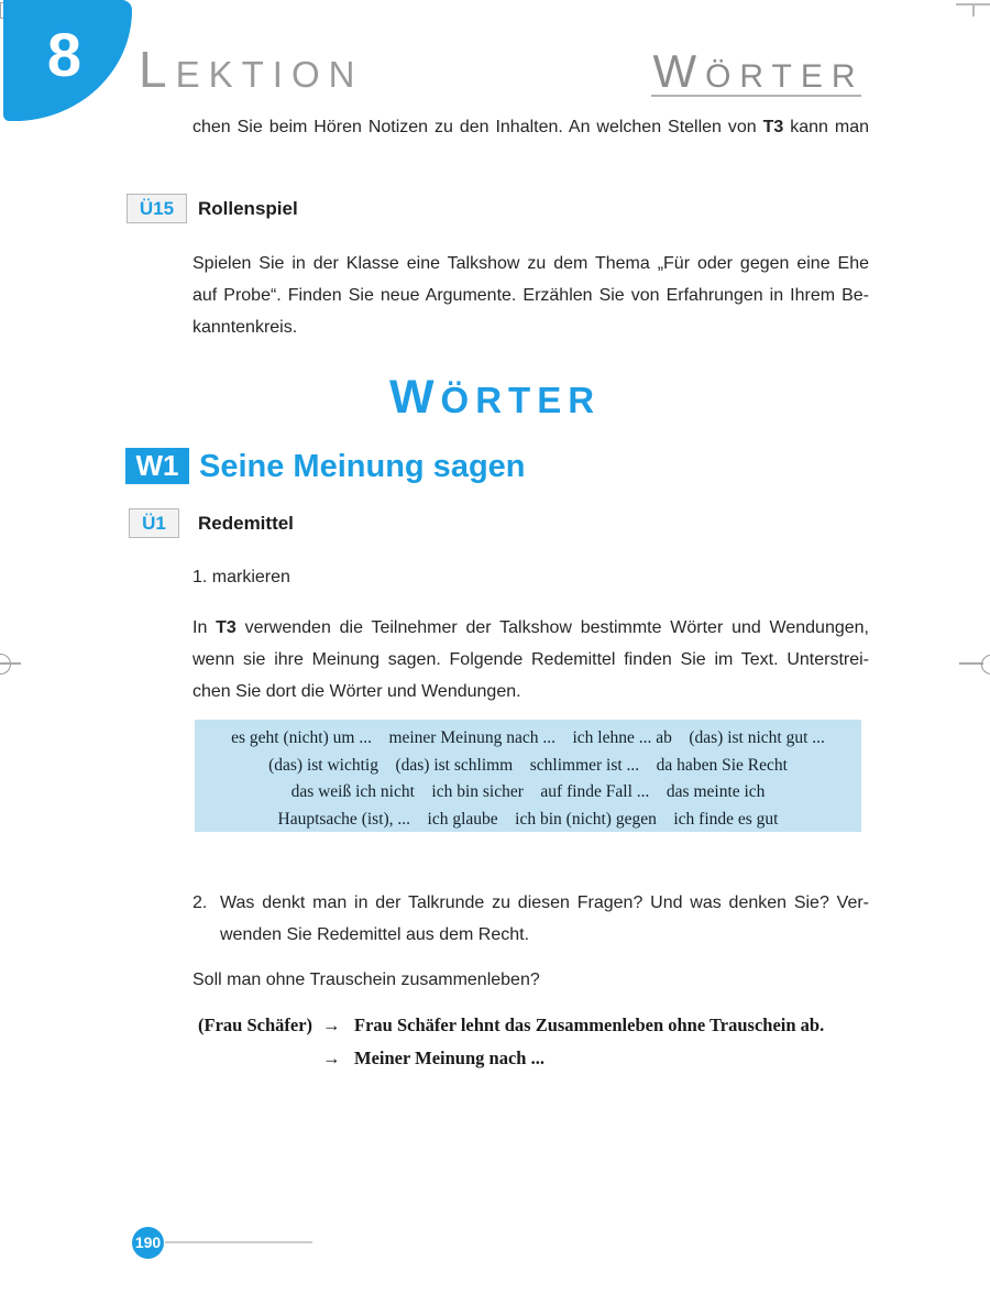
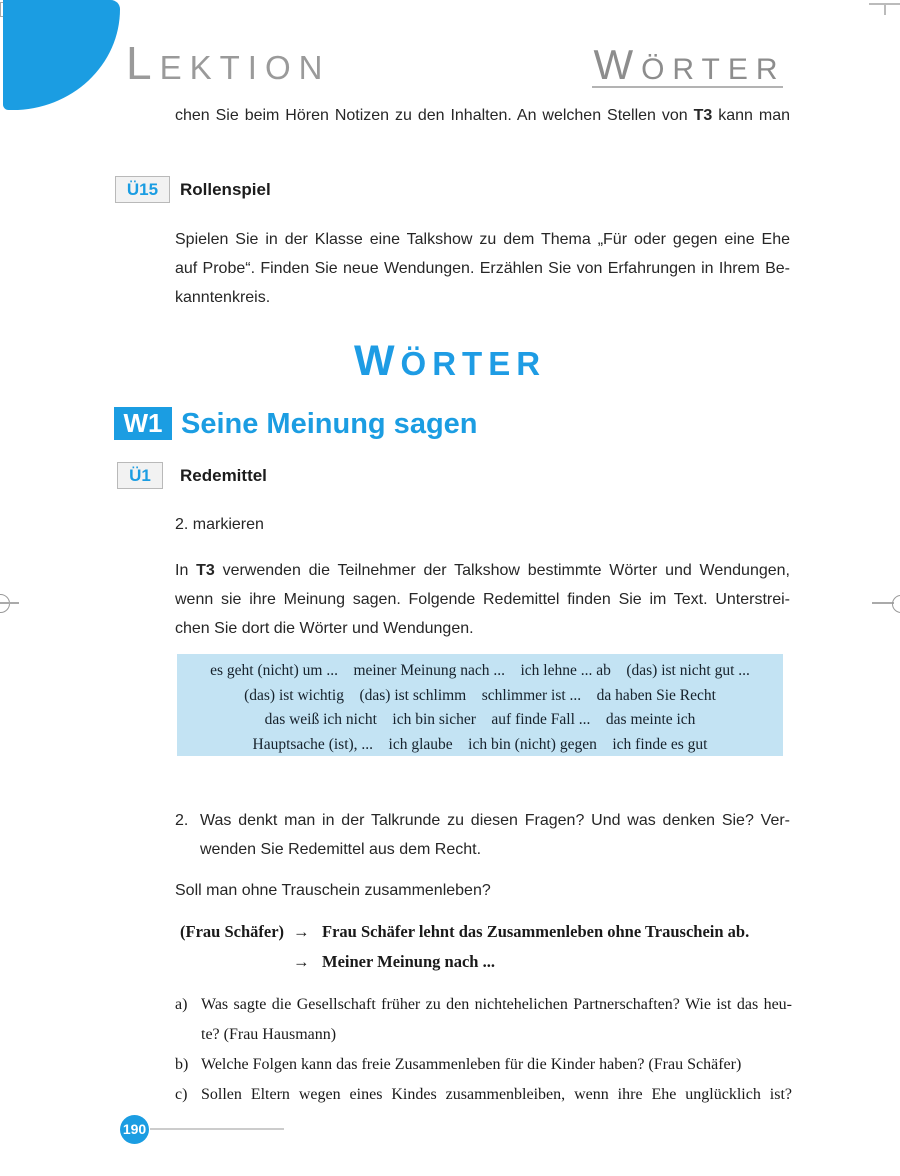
- 8
  LEKTION
  WÖRTER
  chen Sie beim Hören Notizen zu den Inhalten. An welchen Stellen von T3 kann man
  Ü15
  Rollenspiel
  Spielen Sie in der Klasse eine Talkshow zu dem Thema „Für oder gegen eine Ehe
- auf Probe“. Finden Sie neue Argumente. Erzählen Sie von Erfahrungen in Ihrem Be-
+ auf Probe“. Finden Sie neue Wendungen. Erzählen Sie von Erfahrungen in Ihrem Be-
  kanntenkreis.
  WÖRTER
  W1
  Seine Meinung sagen
  Ü1
  Redemittel
- 1. markieren
+ 2. markieren
  In T3 verwenden die Teilnehmer der Talkshow bestimmte Wörter und Wendungen,
  wenn sie ihre Meinung sagen. Folgende Redemittel finden Sie im Text. Unterstrei-
  chen Sie dort die Wörter und Wendungen.
  es geht (nicht) um ... meiner Meinung nach ... ich lehne ... ab (das) ist nicht gut ...
  (das) ist wichtig (das) ist schlimm schlimmer ist ... da haben Sie Recht
  das weiß ich nicht ich bin sicher auf finde Fall ... das meinte ich
  Hauptsache (ist), ... ich glaube ich bin (nicht) gegen ich finde es gut
  2.
  Was denkt man in der Talkrunde zu diesen Fragen? Und was denken Sie? Ver-
  wenden Sie Redemittel aus dem Recht.
  Soll man ohne Trauschein zusammenleben?
  (Frau Schäfer)
  →
  Frau Schäfer lehnt das Zusammenleben ohne Trauschein ab.
  →
  Meiner Meinung nach ...
+ a)
+ Was sagte die Gesellschaft früher zu den nichtehelichen Partnerschaften? Wie ist das heu-
+ te? (Frau Hausmann)
+ b)
+ Welche Folgen kann das freie Zusammenleben für die Kinder haben? (Frau Schäfer)
+ c)
+ Sollen Eltern wegen eines Kindes zusammenbleiben, wenn ihre Ehe unglücklich ist?
  190
